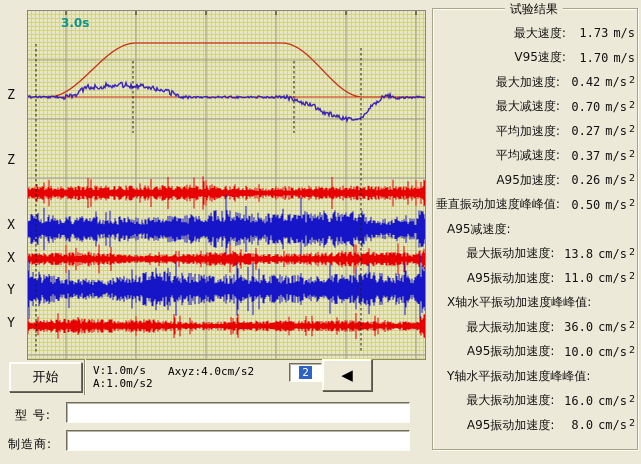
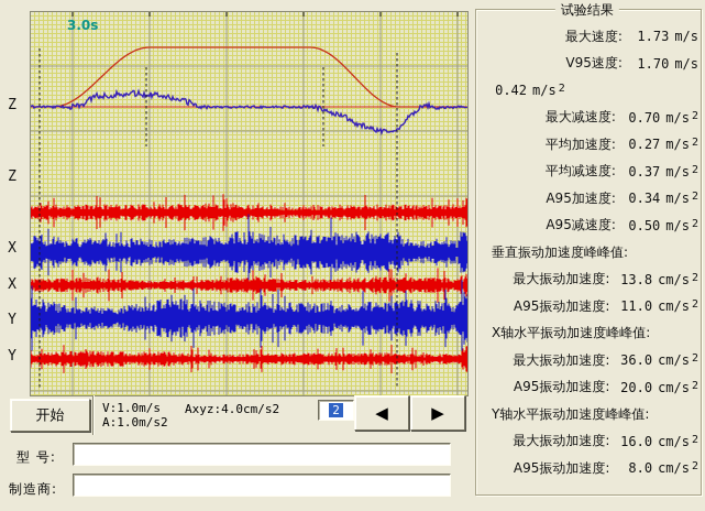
  Z
  Z
  X
  X
  Y
  Y
  3.0s
  开始
  V:1.0m/s
  A:1.0m/s2
  Axyz:4.0cm/s2
  2
  ◀
+ ▶
  型 号:
  制造商:
  试验结果
  最大速度:
  1.73
  m/s
  V95速度:
  1.70
  m/s
- 最大加速度:
  0.42
  m/s 2
  最大减速度:
  0.70
  m/s 2
  平均加速度:
  0.27
  m/s 2
  平均减速度:
  0.37
  m/s 2
  A95加速度:
- 0.26
+ 0.34
  m/s 2
- 垂直振动加速度峰峰值:
+ A95减速度:
  0.50
  m/s 2
- A95减速度:
+ 垂直振动加速度峰峰值:
  最大振动加速度:
  13.8
  cm/s 2
  A95振动加速度:
  11.0
  cm/s 2
  X轴水平振动加速度峰峰值:
  最大振动加速度:
  36.0
  cm/s 2
  A95振动加速度:
- 10.0
+ 20.0
  cm/s 2
  Y轴水平振动加速度峰峰值:
  最大振动加速度:
  16.0
  cm/s 2
  A95振动加速度:
  8.0
  cm/s 2
